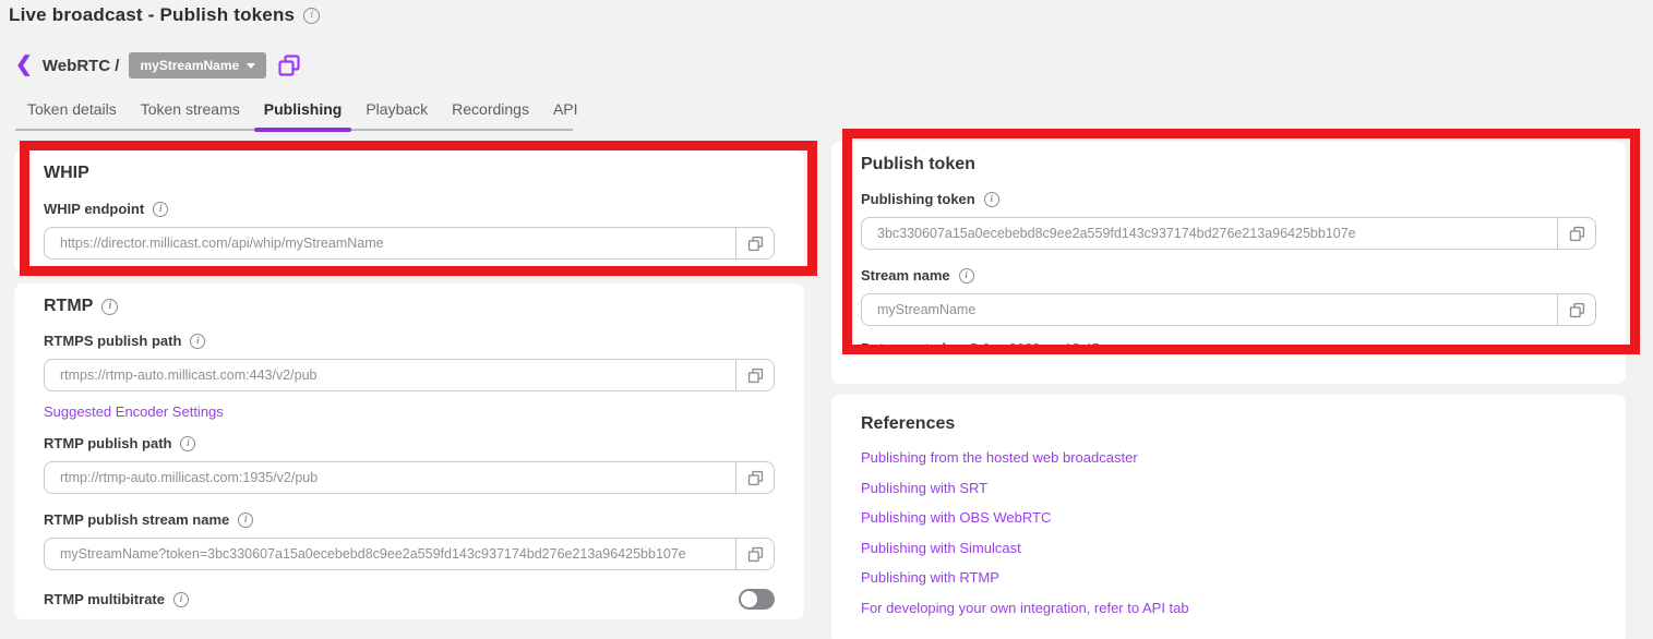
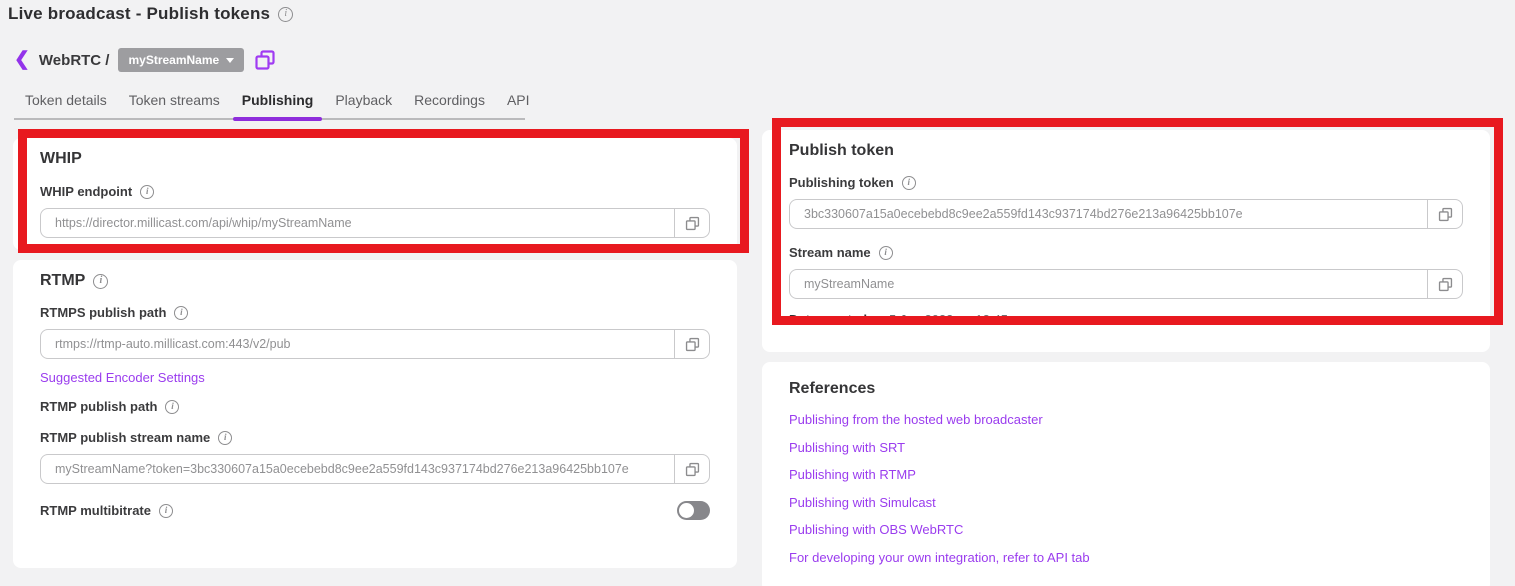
  Live broadcast - Publish tokens
  i
  ❮
  WebRTC /
  myStreamName
  Token details
  Token streams
  Publishing
  Playback
  Recordings
  API
  WHIP
  WHIP endpoint
  i
  https://director.millicast.com/api/whip/myStreamName
  RTMP
  i
  RTMPS publish path
  i
  rtmps://rtmp-auto.millicast.com:443/v2/pub
  Suggested Encoder Settings
  RTMP publish path
  i
- rtmp://rtmp-auto.millicast.com:1935/v2/pub
  RTMP publish stream name
  i
  myStreamName?token=3bc330607a15a0ecebebd8c9ee2a559fd143c937174bd276e213a96425bb107e
  RTMP multibitrate
  i
  Publish token
  Publishing token
  i
  3bc330607a15a0ecebebd8c9ee2a559fd143c937174bd276e213a96425bb107e
  Stream name
  i
  myStreamName
  Date created
  5 Jun 2023
  12:45
  References
  Publishing from the hosted web broadcaster
  Publishing with SRT
- Publishing with OBS WebRTC
+ Publishing with RTMP
  Publishing with Simulcast
- Publishing with RTMP
+ Publishing with OBS WebRTC
  For developing your own integration, refer to API tab
